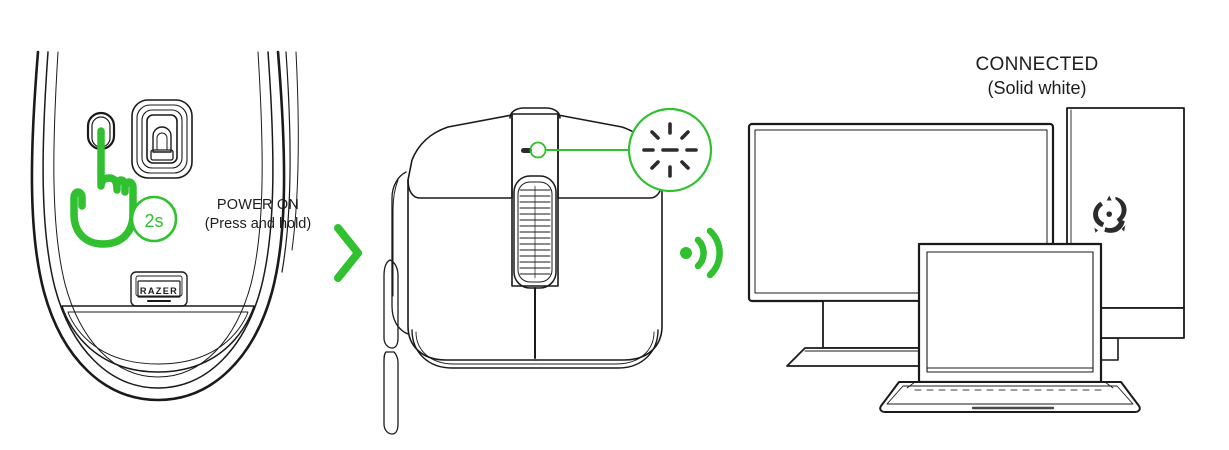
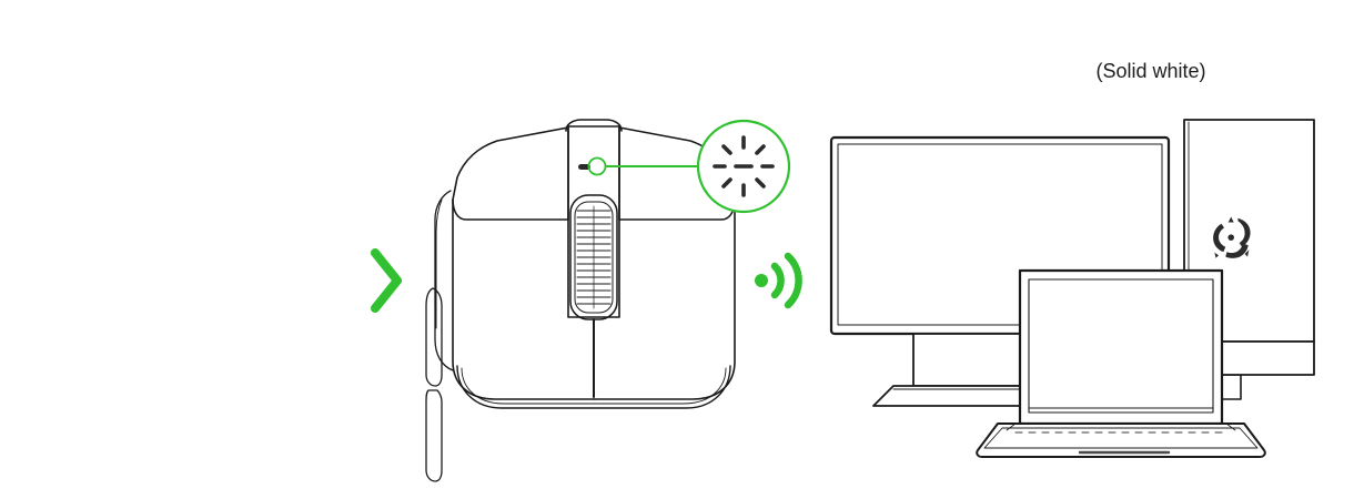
- RAZER
- 2s
- POWER ON
- (Press and hold)
- CONNECTED
  (Solid white)
